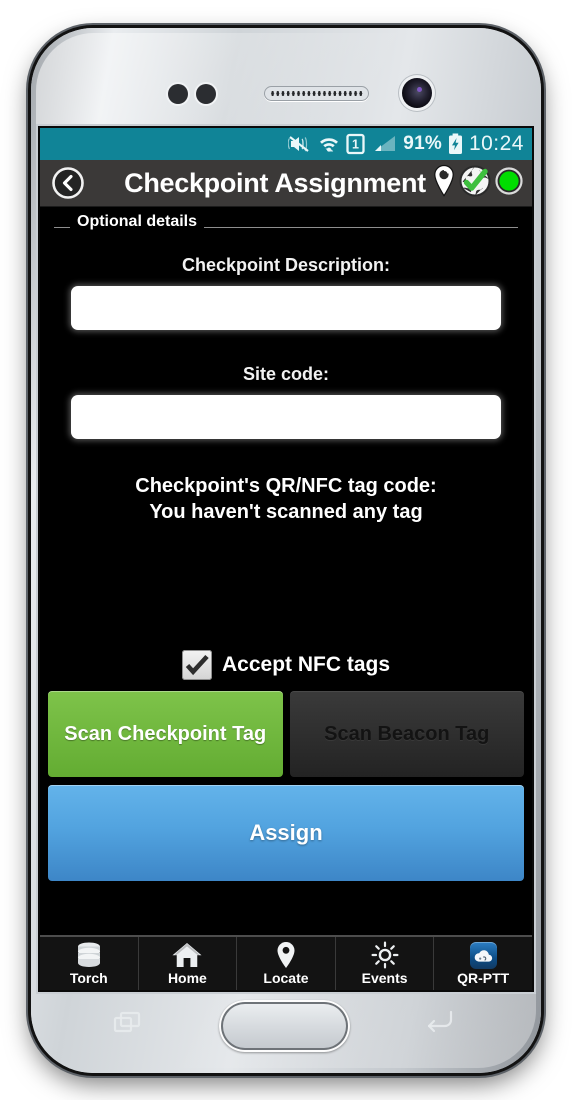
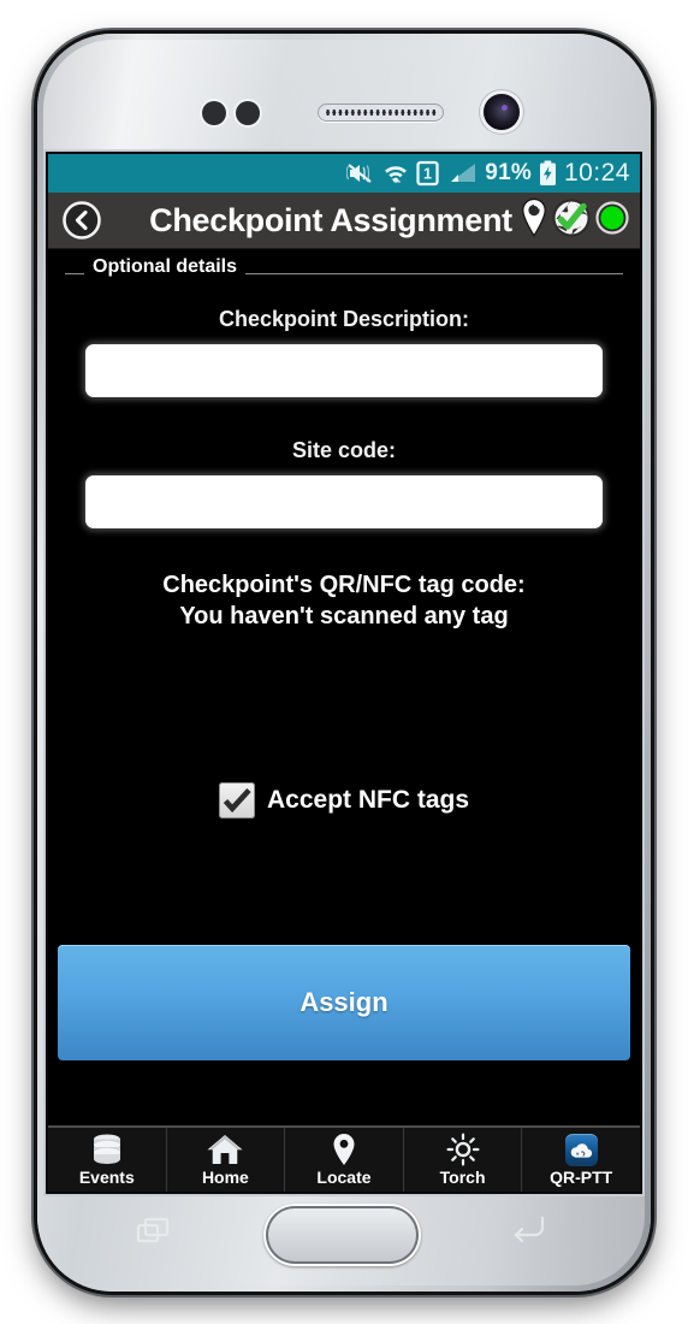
  1
  91%
  10:24
  Checkpoint Assignment
  Optional details
  Checkpoint Description:
  Site code:
  Checkpoint's QR/NFC tag code:
  You haven't scanned any tag
  Accept NFC tags
- Scan Checkpoint Tag
- Scan Beacon Tag
  Assign
- Torch
+ Events
  Home
  Locate
- Events
+ Torch
  QR-PTT
